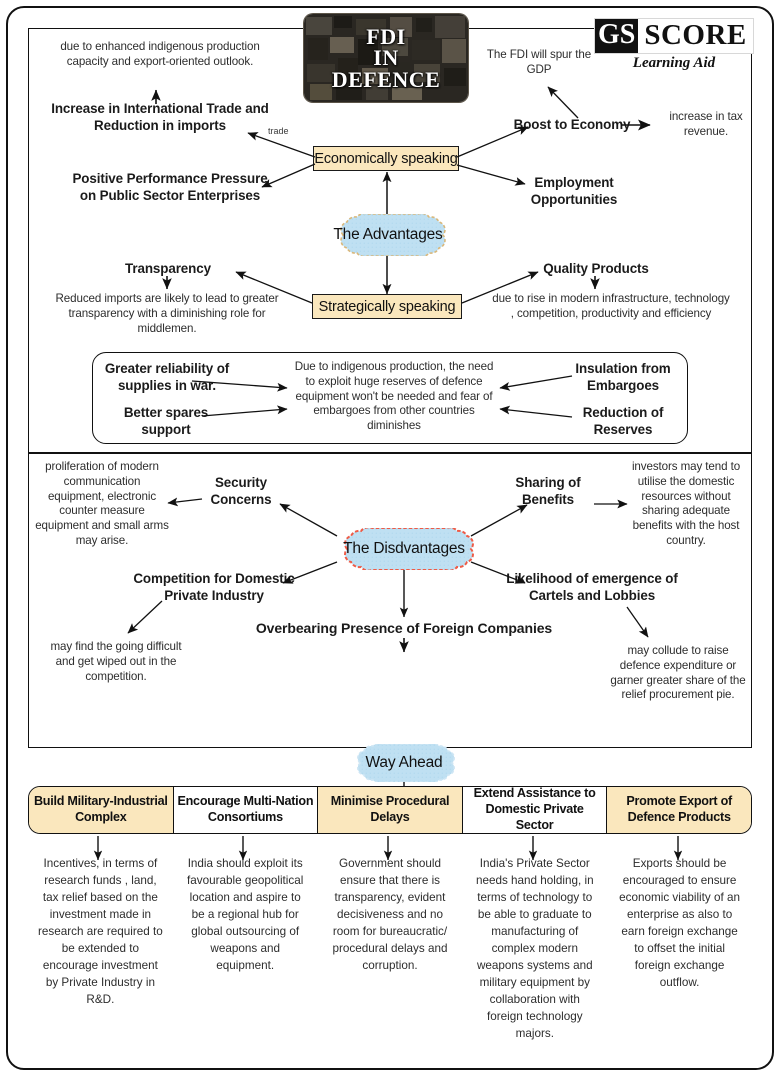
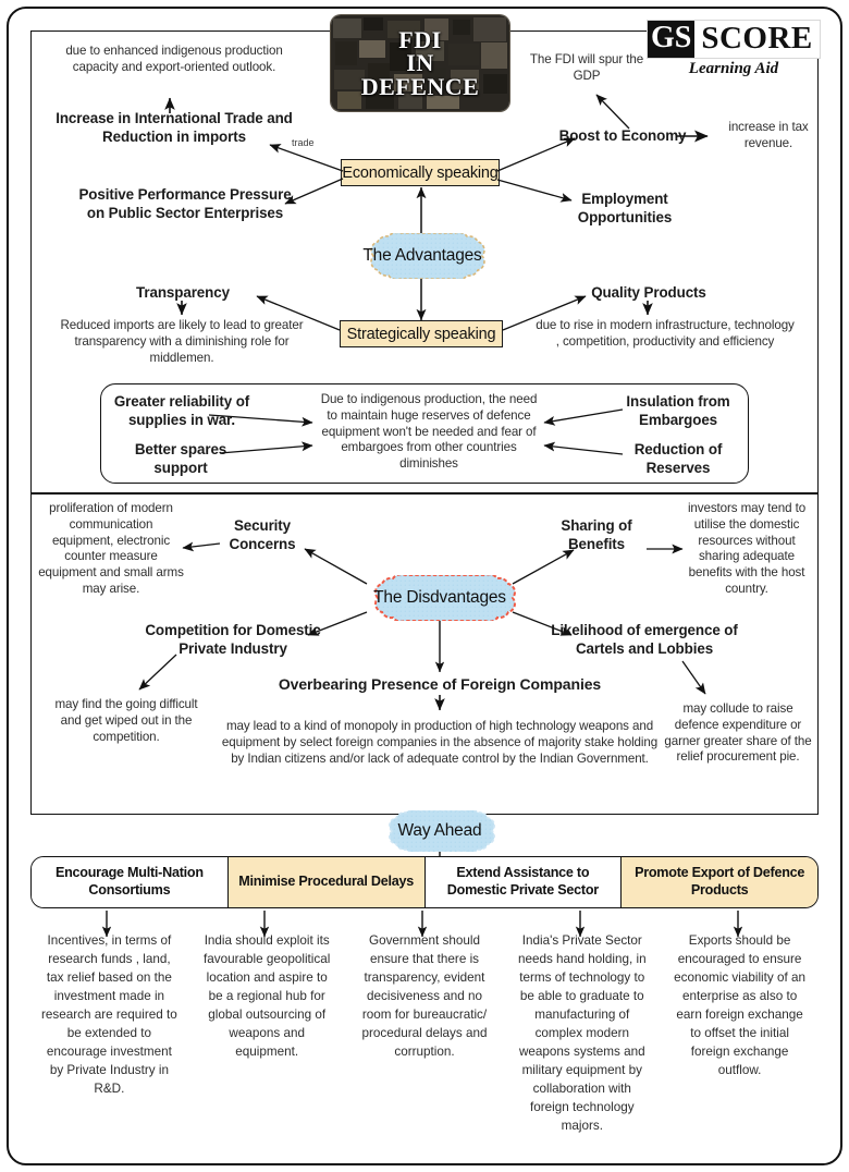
  FDI
  IN
  DEFENCE
  GS
  SCORE
  Learning Aid
  due to enhanced indigenous production capacity and export-oriented outlook.
  Increase in International Trade and Reduction in imports
  Positive Performance Pressure on Public Sector Enterprises
  The FDI will spur the GDP
  Boost to Econom
  increase in tax revenue.
  Employment Opportunities
  trade
  Economically speaking
  The Advantages
  Transparency
  Reduced imports are likely to lead to greater transparency with a diminishing role for middlemen.
  Quality Products
  due to rise in modern infrastructure, technology , competition, productivity and efficiency
  Strategically speaking
  Greater reliability of supplies in war.
  Better spares support
- Due to indigenous production, the need to exploit huge reserves of defence equipment won't be needed and fear of embargoes from other countries diminishes
+ Due to indigenous production, the need to maintain huge reserves of defence equipment won't be needed and fear of embargoes from other countries diminishes
  Insulation from Embargoes
  Reduction of Reserves
  proliferation of modern communication equipment, electronic counter measure equipment and small arms may arise.
  Security Concerns
  Sharing of Benefits
  investors may tend to utilise the domestic resources without sharing adequate benefits with the host country.
  The Disdvantages
  Competition for Domestic Private Industry
  may find the going difficult and get wiped out in the competition.
  Likelihood of emergence of Cartels and Lobbies
  may collude to raise defence expenditure or garner greater share of the relief procurement pie.
  Overbearing Presence of Foreign Companies
+ may lead to a kind of monopoly in production of high technology weapons and equipment by select foreign companies in the absence of majority stake holding by Indian citizens and/or lack of adequate control by the Indian Government.
  Way Ahead
- Build Military-Industrial Complex
  Encourage Multi-Nation Consortiums
  Minimise Procedural Delays
  Extend Assistance to Domestic Private Sector
  Promote Export of Defence Products
  Incentives, in terms of research funds , land, tax relief based on the investment made in research are required to be extended to encourage investment by Private Industry in R&D.
  India should exploit its favourable geopolitical location and aspire to be a regional hub for global outsourcing of weapons and equipment.
  Government should ensure that there is transparency, evident decisiveness and no room for bureaucratic/ procedural delays and corruption.
  India's Private Sector needs hand holding, in terms of technology to be able to graduate to manufacturing of complex modern weapons systems and military equipment by collaboration with foreign technology majors.
  Exports should be encouraged to ensure economic viability of an enterprise as also to earn foreign exchange to offset the initial foreign exchange outflow.
